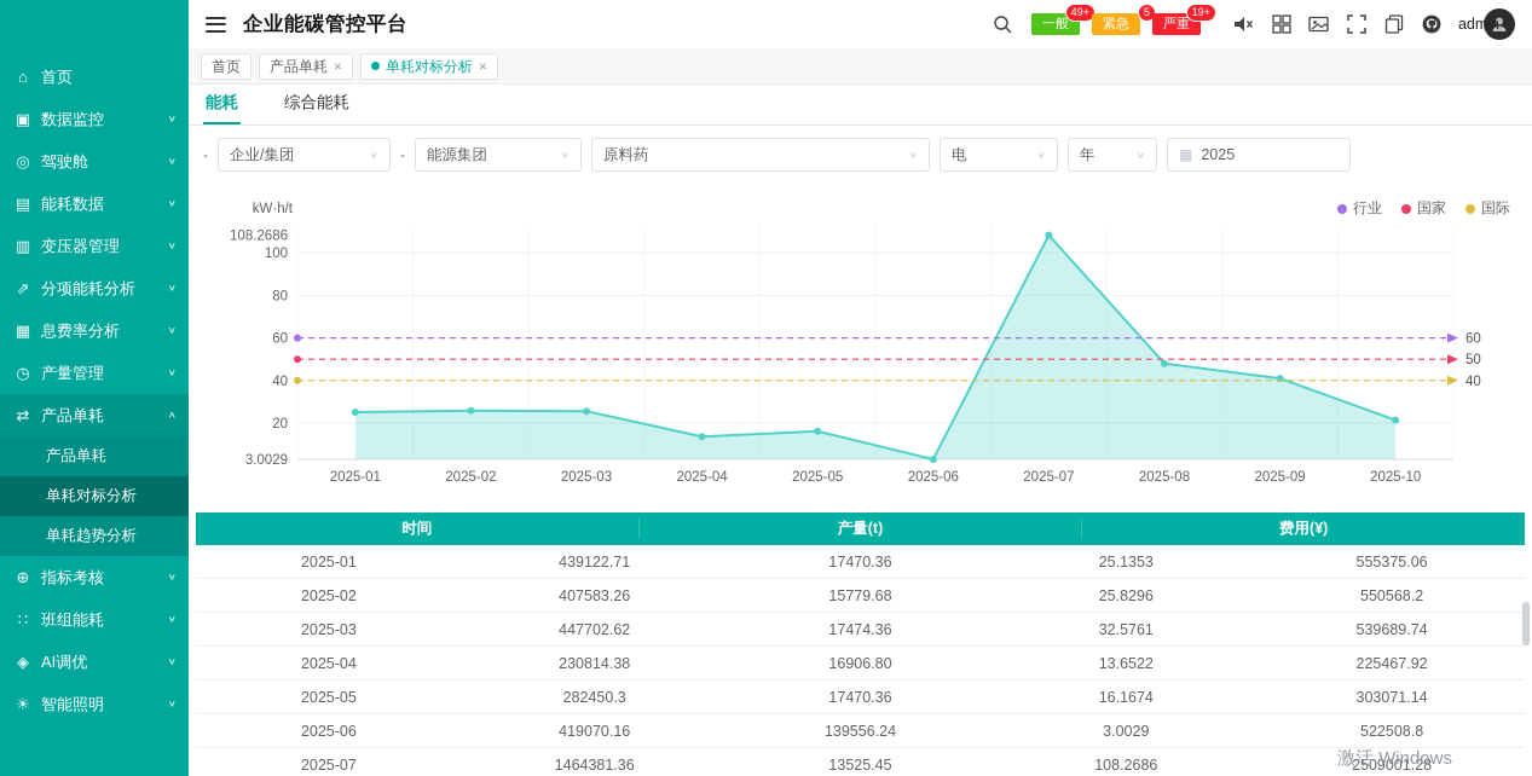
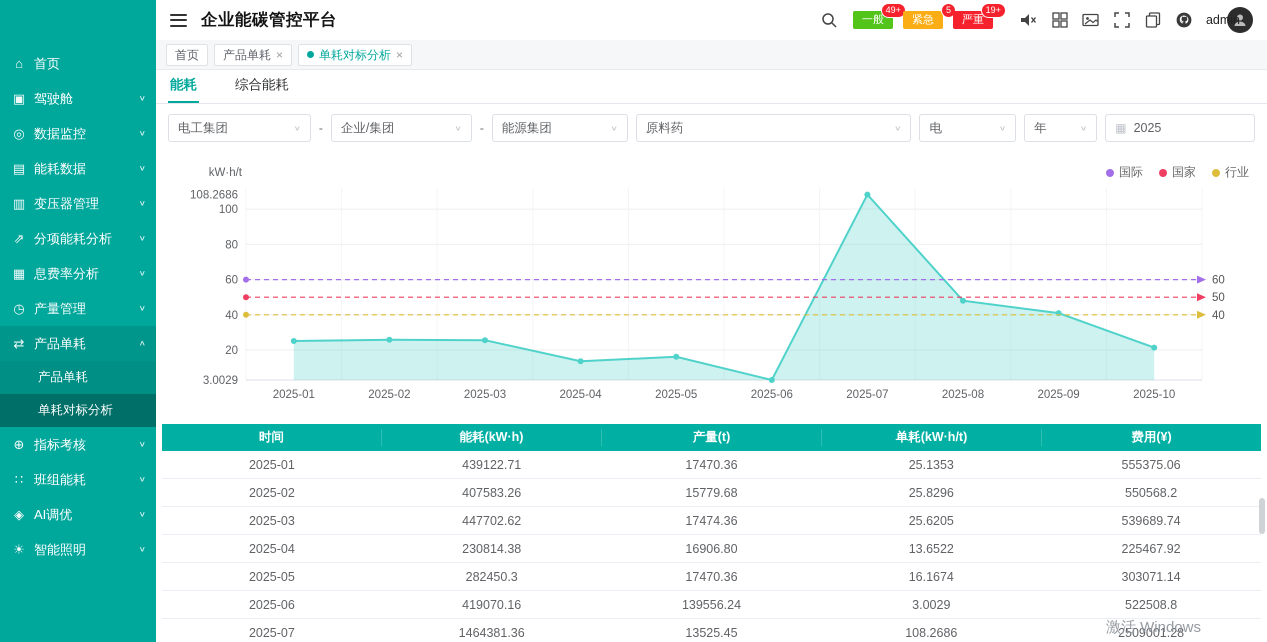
  ⌂
  首页
  ▣
- 数据监控
+ 驾驶舱
  ∨
  ◎
- 驾驶舱
+ 数据监控
  ∨
  ▤
  能耗数据
  ∨
  ▥
  变压器管理
  ∨
  ⇗
  分项能耗分析
  ∨
  ▦
  息费率分析
  ∨
  ◷
  产量管理
  ∨
  ⇄
  产品单耗
  ∧
  产品单耗
  单耗对标分析
- 单耗趋势分析
  ⊕
  指标考核
  ∨
  ∷
  班组能耗
  ∨
  ◈
  AI调优
  ∨
  ☀
  智能照明
  ∨
  企业能碳管控平台
  一般
  49+
  紧急
  5
  严重
  19+
  admin
  首页
  产品单耗
  ×
  单耗对标分析
  ×
  能耗
  综合能耗
+ 电工集团
  -
  企业/集团
  -
  能源集团
  原料药
  电
  年
  ▦
  2025
- 行业
+ 国际
  国家
- 国际
+ 行业
  20
  40
  60
  80
  100
  108.2686
  3.0029
  kW·h/t
  2025-01
  2025-02
  2025-03
  2025-04
  2025-05
  2025-06
  2025-07
  2025-08
  2025-09
  2025-10
  60
  50
  40
  时间
+ 能耗(kW·h)
  产量(t)
+ 单耗(kW·h/t)
  费用(¥)
  2025-01
  439122.71
  17470.36
  25.1353
  555375.06
  2025-02
  407583.26
  15779.68
  25.8296
  550568.2
  2025-03
  447702.62
  17474.36
- 32.5761
+ 25.6205
  539689.74
  2025-04
  230814.38
  16906.80
  13.6522
  225467.92
  2025-05
  282450.3
  17470.36
  16.1674
  303071.14
  2025-06
  419070.16
  139556.24
  3.0029
  522508.8
  2025-07
  1464381.36
  13525.45
  108.2686
  2509001.28
  激活 Windows
